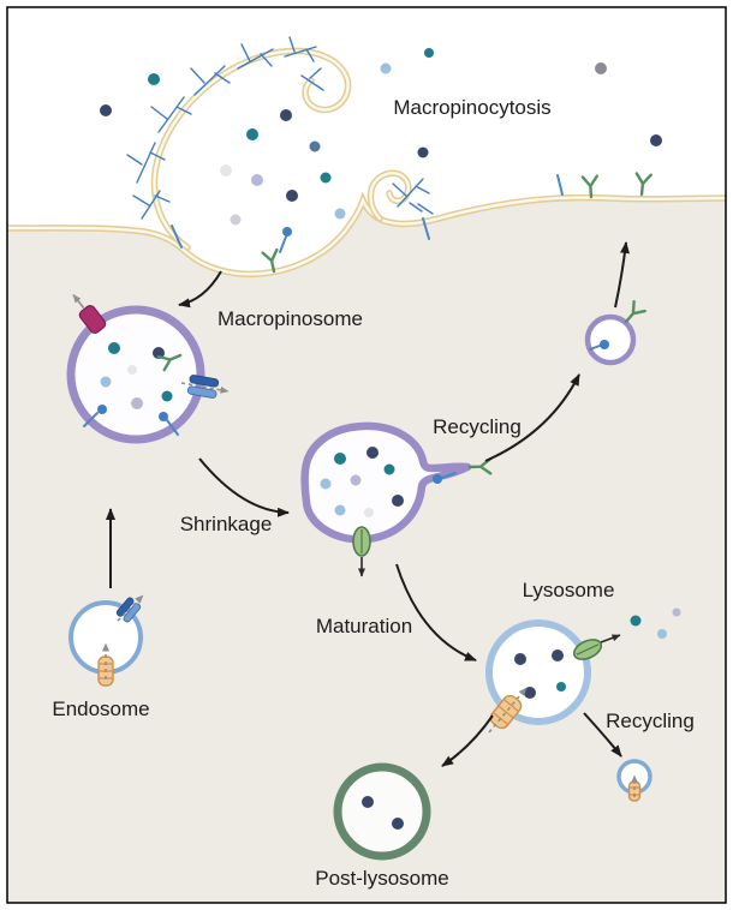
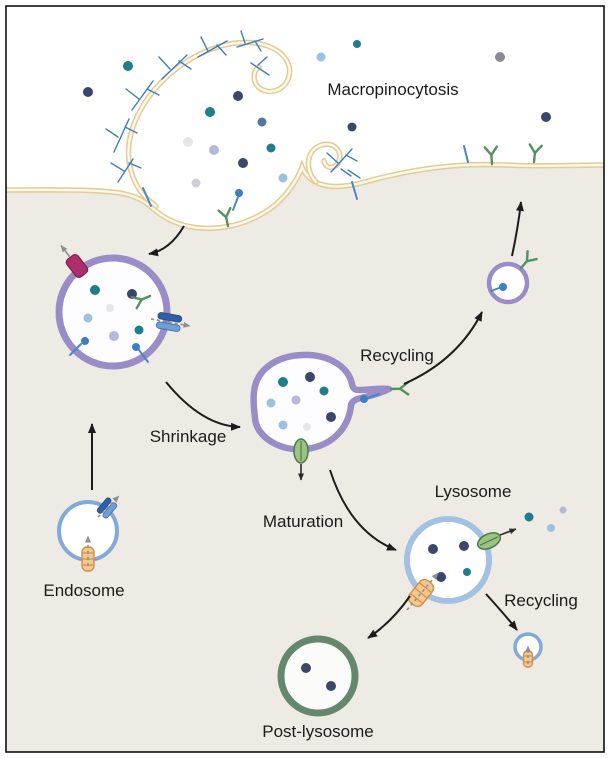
  Macropinocytosis
- Macropinosome
  Shrinkage
  Recycling
  Maturation
  Lysosome
  Recycling
  Endosome
  Post-lysosome
